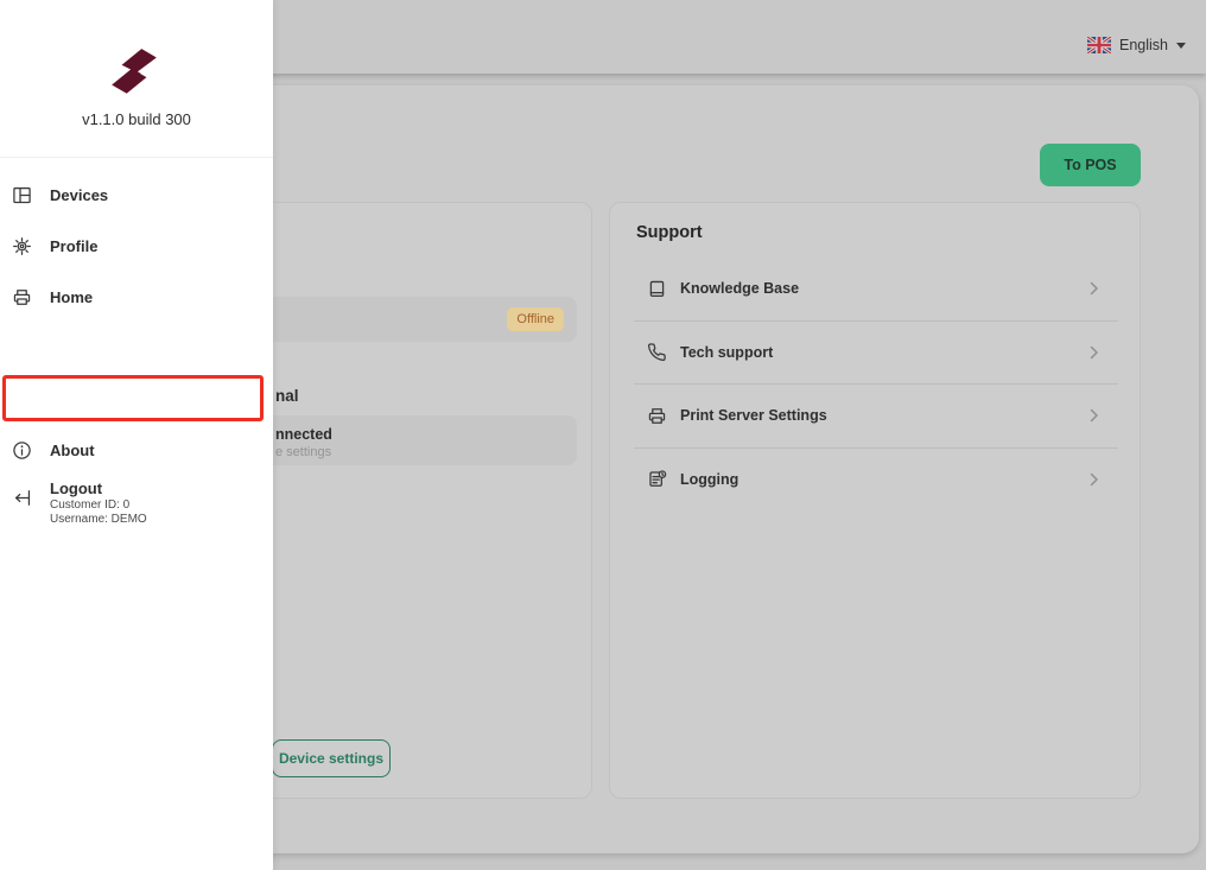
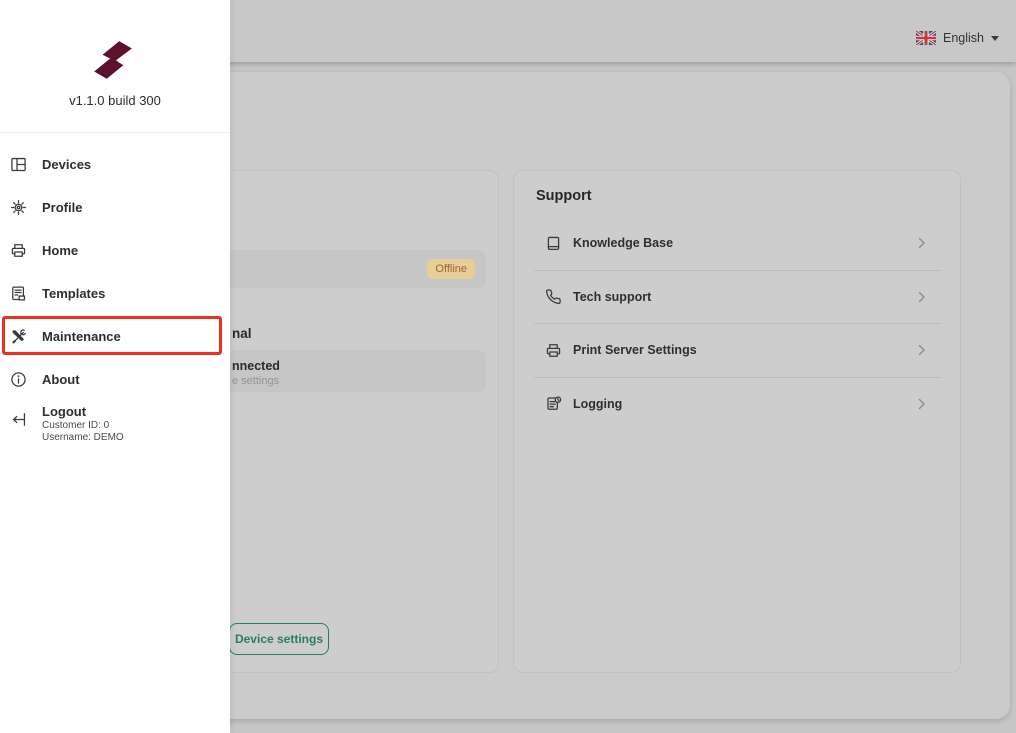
  English
- To POS
  Offline
  nal
  nnected
  e settings
  Device settings
  Support
  Knowledge Base
  Tech support
  Print Server Settings
  Logging
  v1.1.0 build 300
  Devices
  Profile
  Home
+ Templates
+ Maintenance
  About
  Logout
  Customer ID: 0
  Username: DEMO
